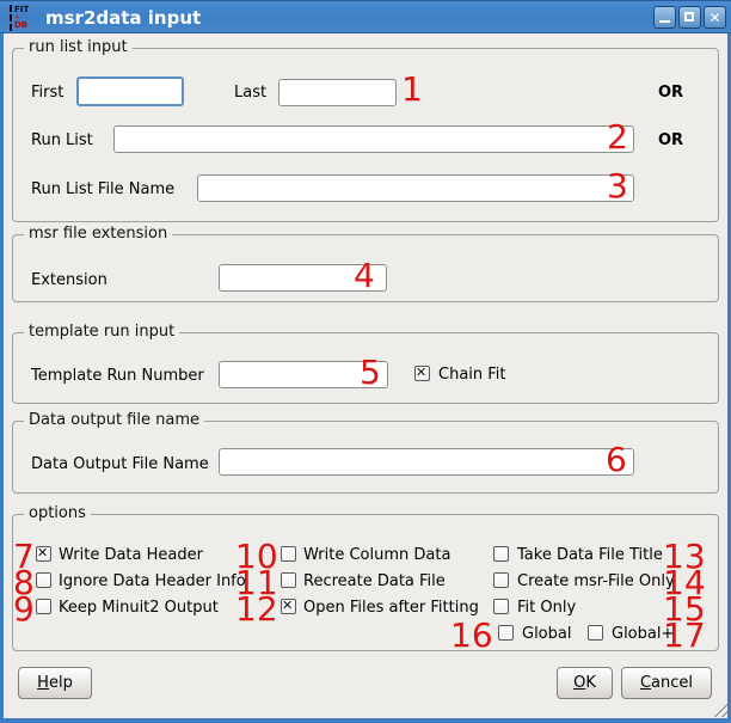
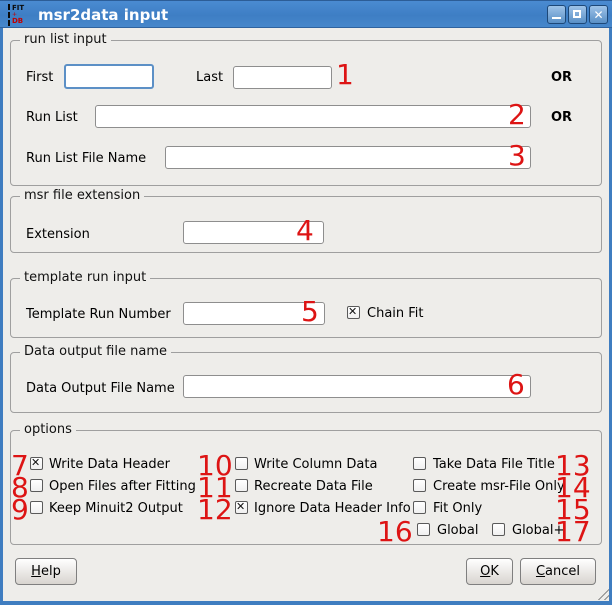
  FIT
  DB
  msr2data input
  ✕
  run list input
  First
  Last
  1
  OR
  Run List
  2
  OR
  Run List File Name
  3
  msr file extension
  Extension
  4
  template run input
  Template Run Number
  5
  ✕
  Chain Fit
  Data output file name
  Data Output File Name
  6
  options
  7
  ✕
  Write Data Header
  8
- Ignore Data Header Info
+ Open Files after Fitting
  9
  Keep Minuit2 Output
  10
  Write Column Data
  11
  Recreate Data File
  12
  ✕
- Open Files after Fitting
+ Ignore Data Header Info
  Take Data File Title
  13
  Create msr-File Only
  14
  Fit Only
  15
  16
  Global
  Global+
  17
  Help
  OK
  Cancel
